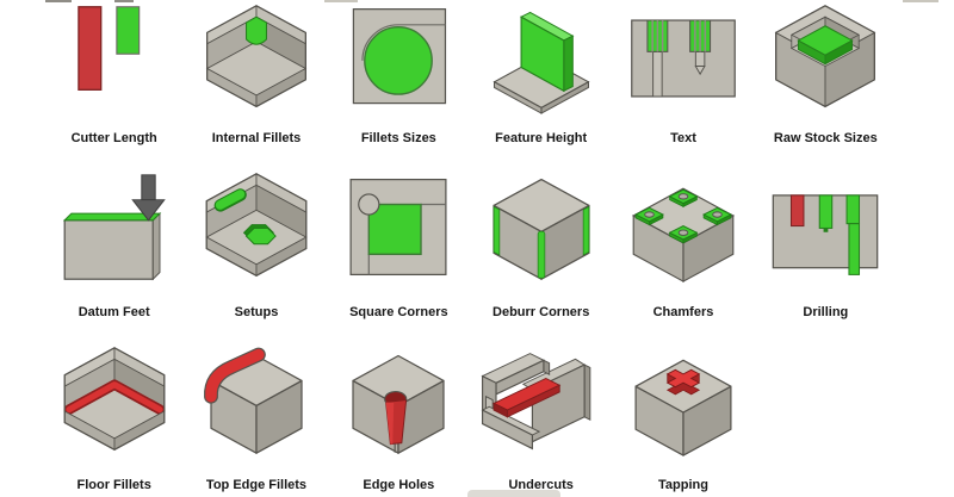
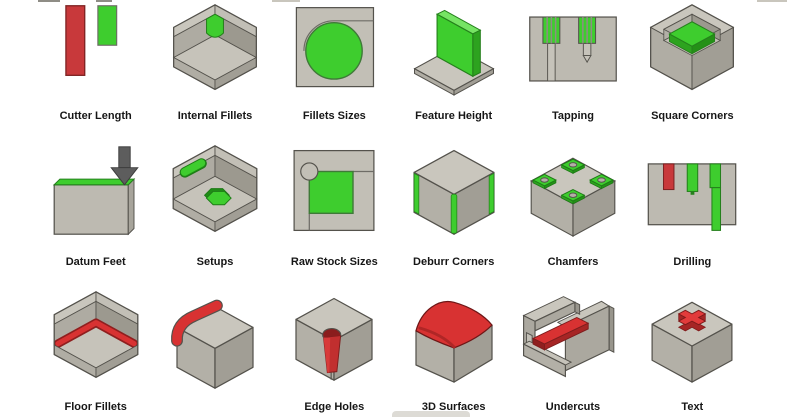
  Cutter Length
  Internal Fillets
  Fillets Sizes
  Feature Height
- Text
+ Tapping
- Raw Stock Sizes
+ Square Corners
  Datum Feet
  Setups
- Square Corners
+ Raw Stock Sizes
  Deburr Corners
  Chamfers
  Drilling
  Floor Fillets
- Top Edge Fillets
  Edge Holes
+ 3D Surfaces
  Undercuts
- Tapping
+ Text
